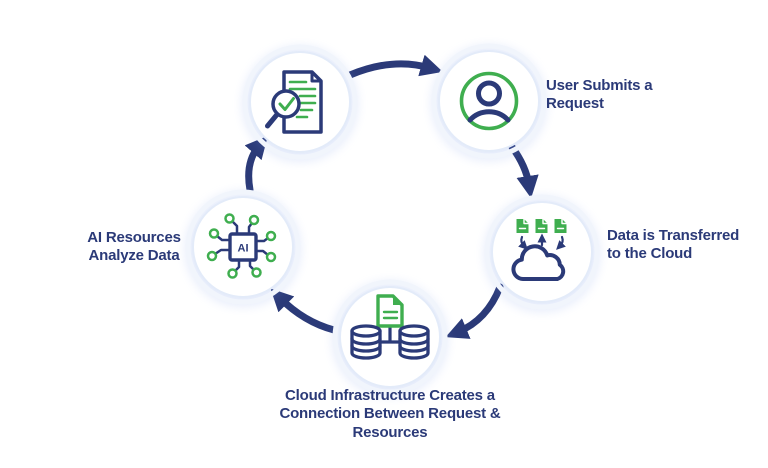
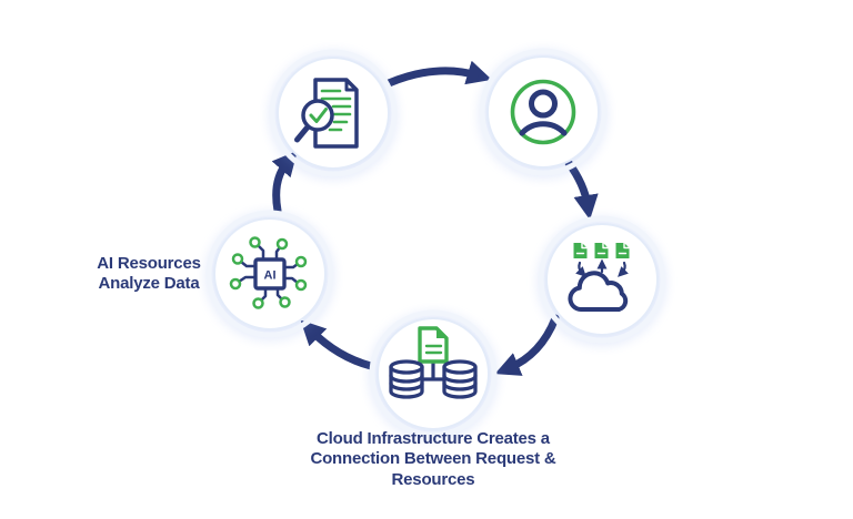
  AI
- User Submits a
- Request
- Data is Transferred
- to the Cloud
  Cloud Infrastructure Creates a
  Connection Between Request &
  Resources
  AI Resources
  Analyze Data
